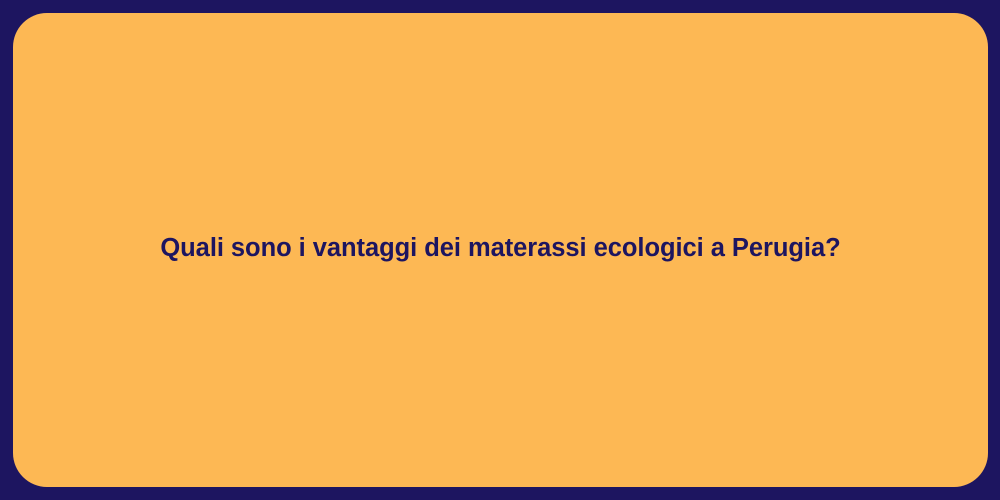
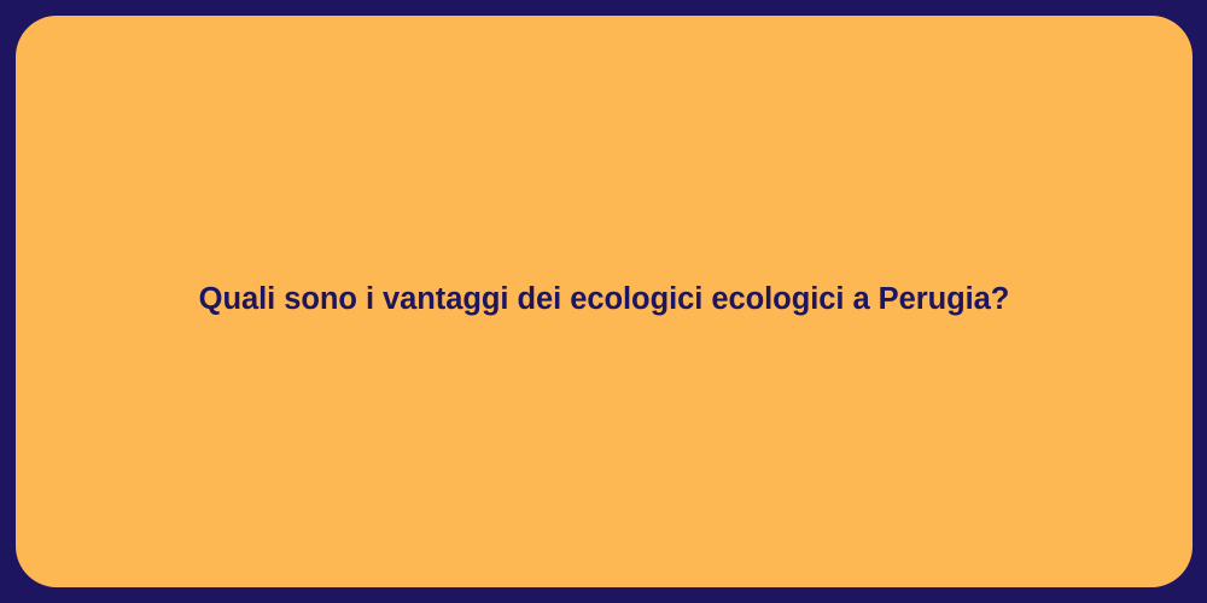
- Quali sono i vantaggi dei materassi ecologici a Perugia?
+ Quali sono i vantaggi dei ecologici ecologici a Perugia?
